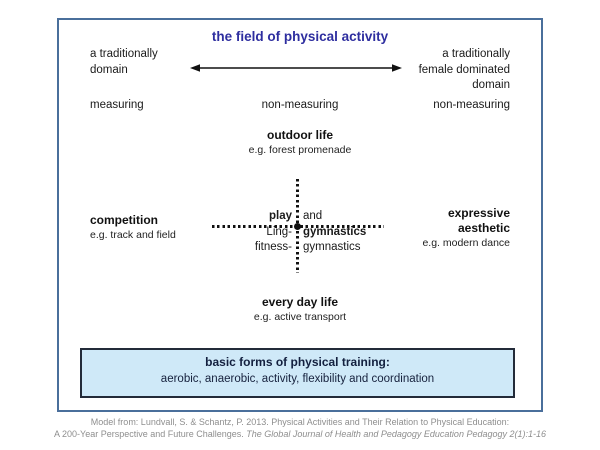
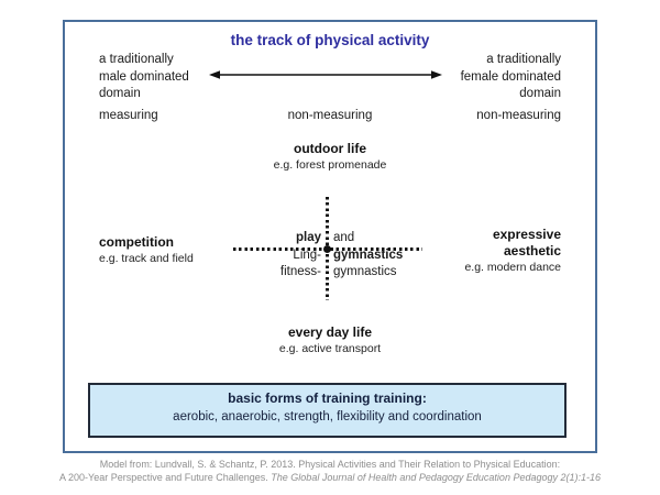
- the field of physical activity
+ the track of physical activity
  a traditionally
+ male dominated
  domain
  a traditionally
  female dominated
  domain
  measuring
  non-measuring
  non-measuring
  outdoor life
  e.g. forest promenade
  play
  Ling-
  fitness-
  and
  gymnastics
  gymnastics
  competition
  e.g. track and field
  expressive
  aesthetic
  e.g. modern dance
  every day life
  e.g. active transport
- basic forms of physical training:
+ basic forms of training training:
- aerobic, anaerobic, activity, flexibility and coordination
+ aerobic, anaerobic, strength, flexibility and coordination
  Model from: Lundvall, S. & Schantz, P. 2013. Physical Activities and Their Relation to Physical Education:
  A 200-Year Perspective and Future Challenges. The Global Journal of Health and Pedagogy Education Pedagogy 2(1):1-16
